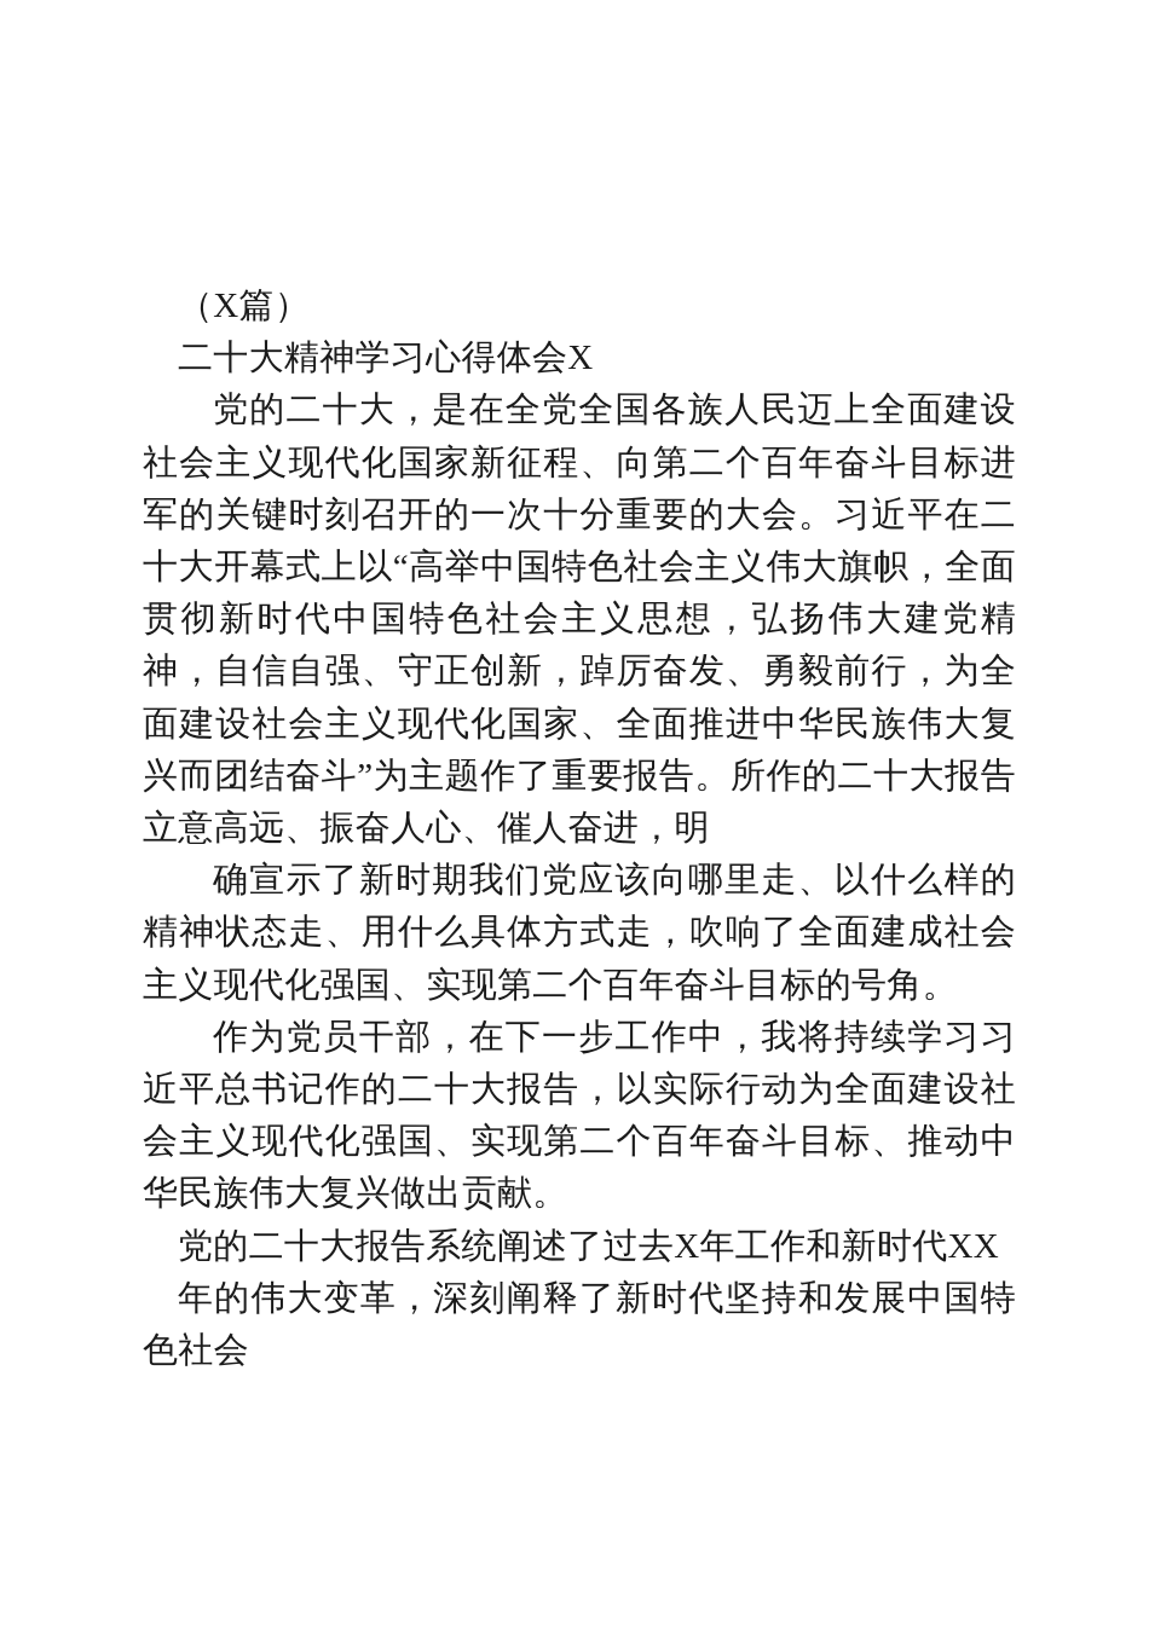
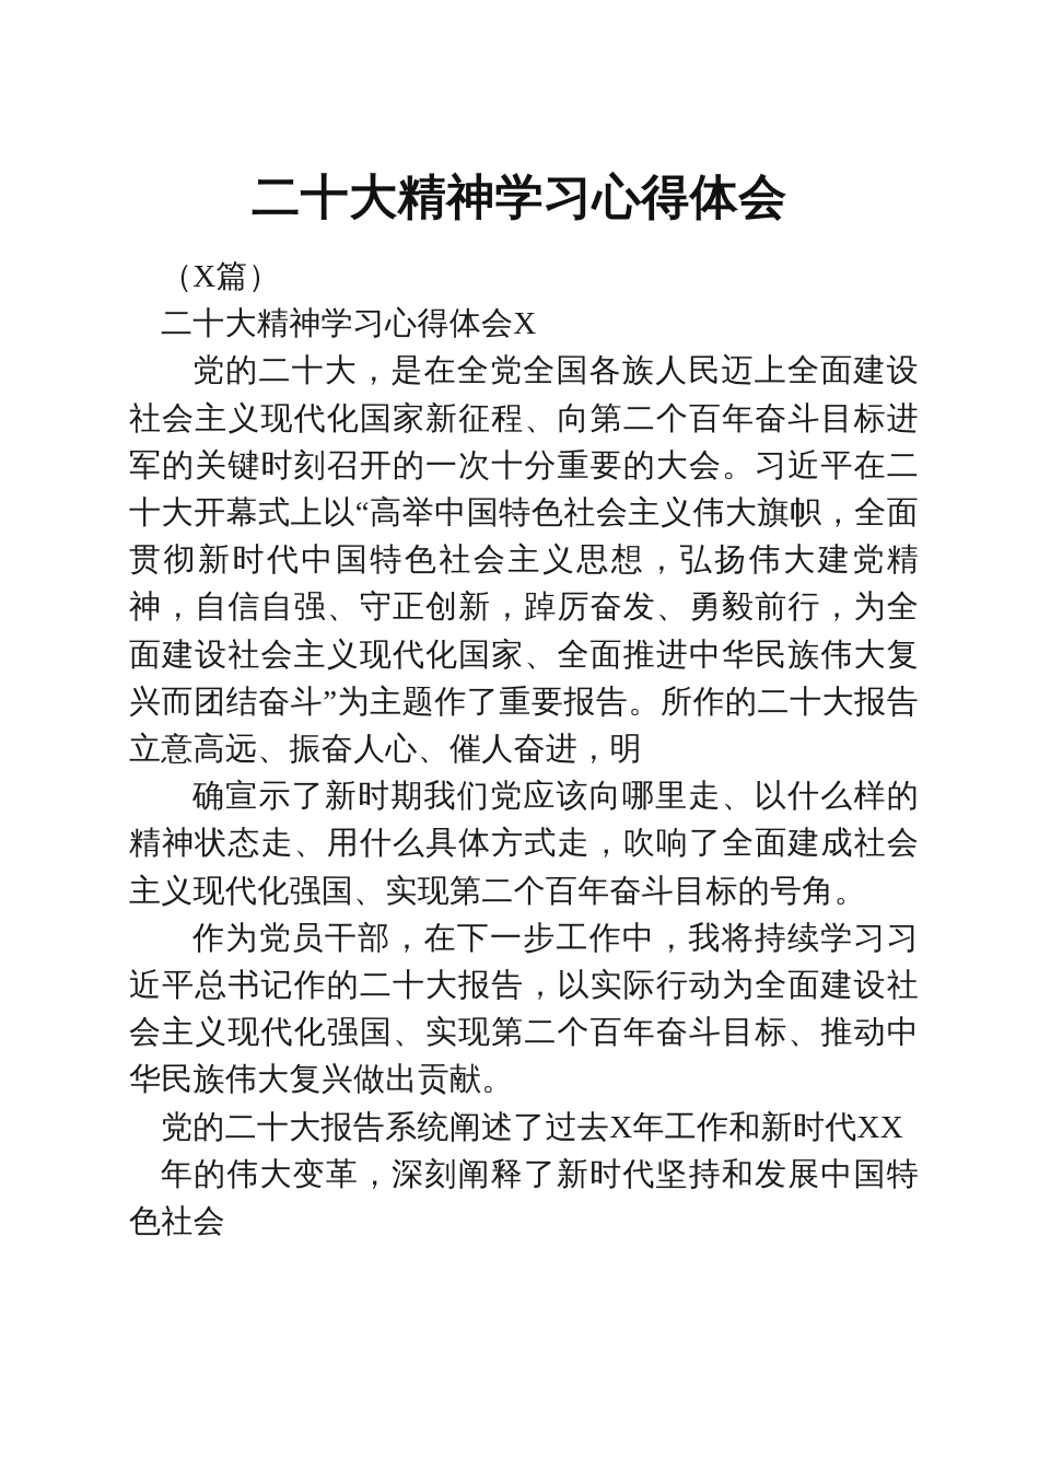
+ 二十大精神学习心得体会
  （X篇）
  二十大精神学习心得体会X
  党的二十大，是在全党全国各族人民迈上全面建设社会主义现代化国家新征程、向第二个百年奋斗目标进军的关键时刻召开的一次十分重要的大会。习近平在二十大开幕式上以“高举中国特色社会主义伟大旗帜，全面贯彻新时代中国特色社会主义思想，弘扬伟大建党精神，自信自强、守正创新，踔厉奋发、勇毅前行，为全面建设社会主义现代化国家、全面推进中华民族伟大复兴而团结奋斗”为主题作了重要报告。所作的二十大报告立意高远、振奋人心、催人奋进，明
  确宣示了新时期我们党应该向哪里走、以什么样的精神状态走、用什么具体方式走，吹响了全面建成社会主义现代化强国、实现第二个百年奋斗目标的号角。
  作为党员干部，在下一步工作中，我将持续学习习近平总书记作的二十大报告，以实际行动为全面建设社会主义现代化强国、实现第二个百年奋斗目标、推动中华民族伟大复兴做出贡献。
  党的二十大报告系统阐述了过去X年工作和新时代XX
  年的伟大变革，深刻阐释了新时代坚持和发展中国特色社会
